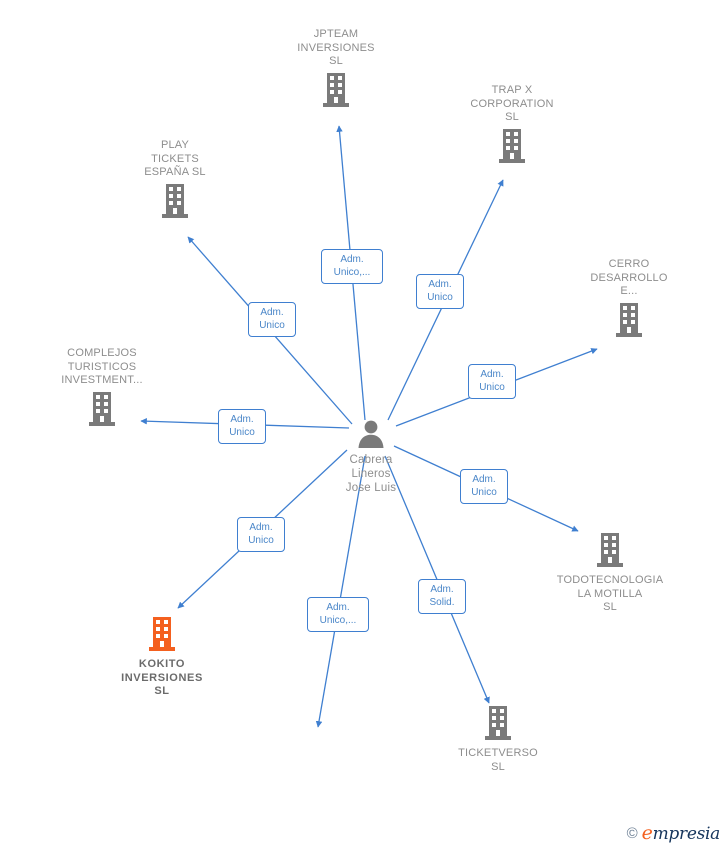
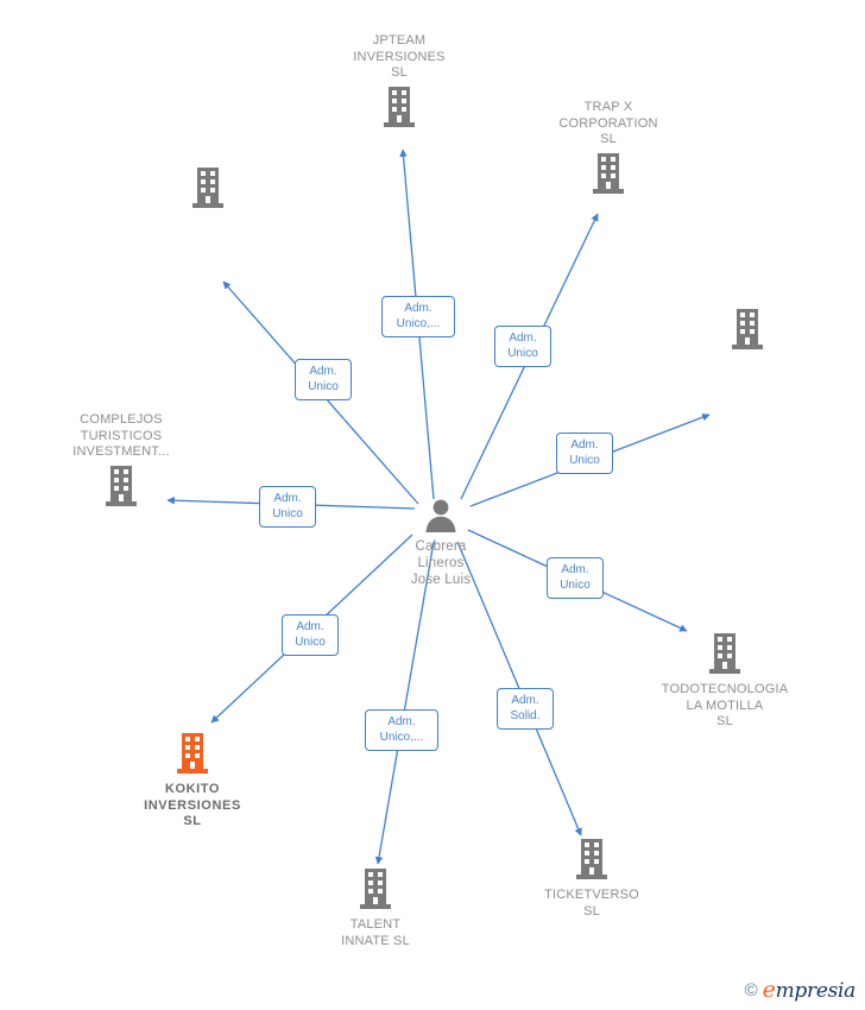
  JPTEAM
  INVERSIONES
  SL
  TRAP X
  CORPORATION
  SL
- PLAY
- TICKETS
- ESPAÑA SL
- CERRO
- DESARROLLO
- E...
  COMPLEJOS
  TURISTICOS
  INVESTMENT...
  TODOTECNOLOGIA
  LA MOTILLA
  SL
  KOKITO
  INVERSIONES
  SL
  TICKETVERSO
  SL
+ TALENT
+ INNATE SL
  Cabrera
  Lineros
  Jose Luis
  Adm.
  Unico,...
  Adm.
  Unico
  Adm.
  Unico
  Adm.
  Unico
  Adm.
  Unico
  Adm.
  Unico
  Adm.
  Unico
  Adm.
  Solid.
  Adm.
  Unico,...
  ©
  empresia
